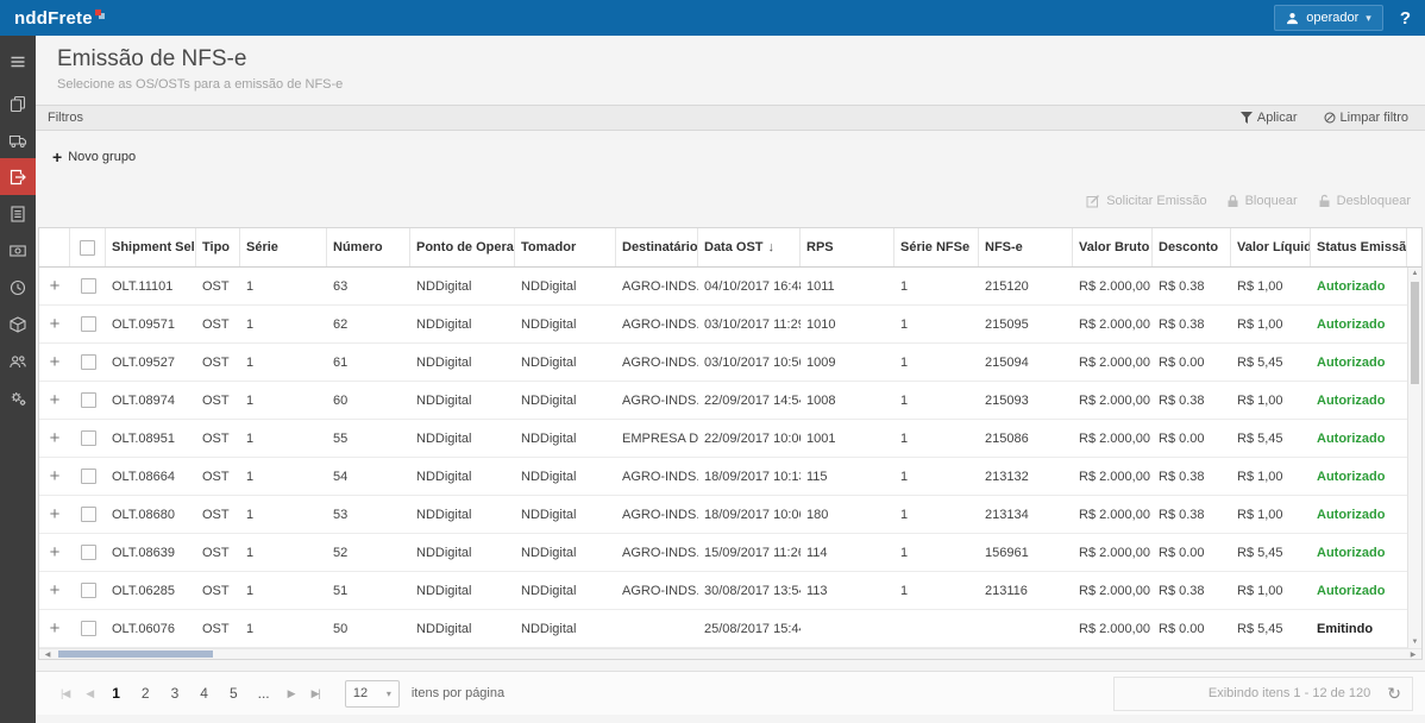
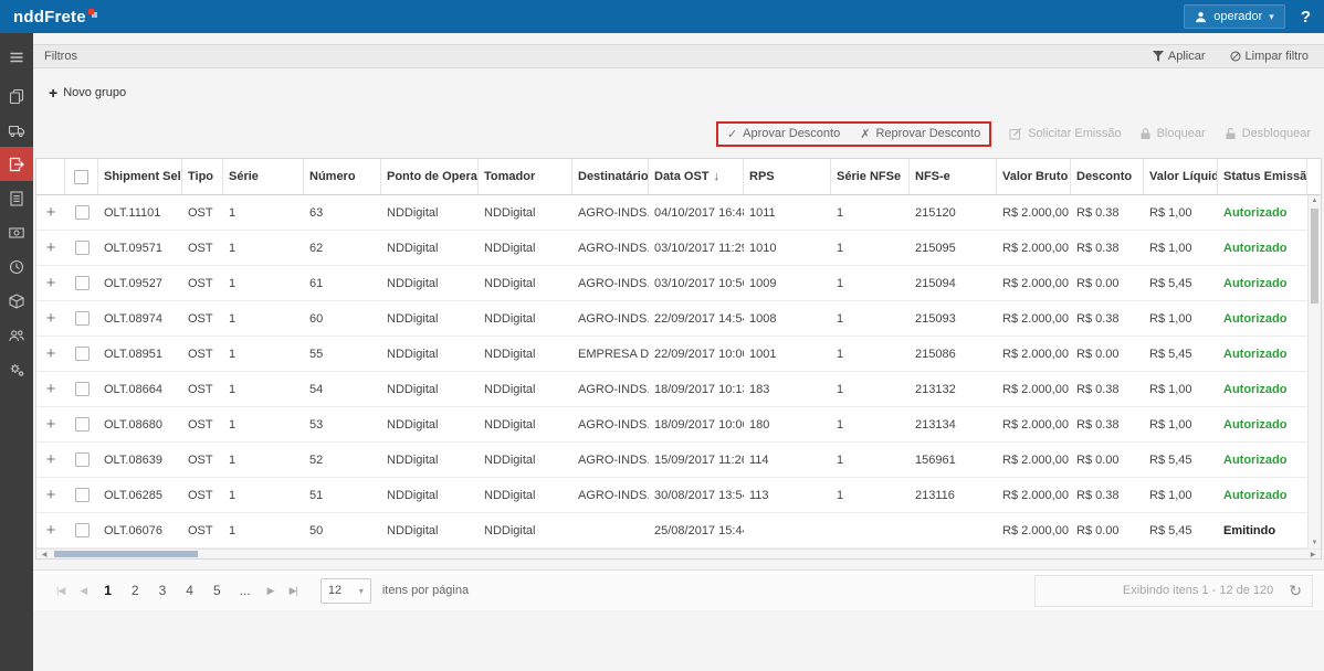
  nddFrete
  operador
  ▾
  ?
- Emissão de NFS-e
- Selecione as OS/OSTs para a emissão de NFS-e
  Filtros
  Aplicar
  Limpar filtro
  +
  Novo grupo
+ ✓
+ Aprovar Desconto
+ ✗
+ Reprovar Desconto
  Solicitar Emissão
  Bloquear
  Desbloquear
  Shipment Sel
  Tipo
  Série
  Número
  Ponto de Opera
  Tomador
  Destinatário
  Data OST
  ↓
  RPS
  Série NFSe
  NFS-e
  Valor Bruto
  Desconto
  Valor Líquid
  Status Emissã
  +
  OLT.11101
  OST
  1
  63
  NDDigital
  NDDigital
  AGRO-INDS.
  04/10/2017 16:4
  1011
  1
  215120
  R$ 2.000,00
  R$ 0.38
  R$ 1,00
  Autorizado
  +
  OLT.09571
  OST
  1
  62
  NDDigital
  NDDigital
  AGRO-INDS.
  03/10/2017 11:2
  1010
  1
  215095
  R$ 2.000,00
  R$ 0.38
  R$ 1,00
  Autorizado
  +
  OLT.09527
  OST
  1
  61
  NDDigital
  NDDigital
  AGRO-INDS.
  03/10/2017 10:5
  1009
  1
  215094
  R$ 2.000,00
  R$ 0.00
  R$ 5,45
  Autorizado
  +
  OLT.08974
  OST
  1
  60
  NDDigital
  NDDigital
  AGRO-INDS.
  22/09/2017 14:5
  1008
  1
  215093
  R$ 2.000,00
  R$ 0.38
  R$ 1,00
  Autorizado
  +
  OLT.08951
  OST
  1
  55
  NDDigital
  NDDigital
  EMPRESA D
  22/09/2017 10:0
  1001
  1
  215086
  R$ 2.000,00
  R$ 0.00
  R$ 5,45
  Autorizado
  +
  OLT.08664
  OST
  1
  54
  NDDigital
  NDDigital
  AGRO-INDS.
  18/09/2017 10:1
- 115
+ 183
  1
  213132
  R$ 2.000,00
  R$ 0.38
  R$ 1,00
  Autorizado
  +
  OLT.08680
  OST
  1
  53
  NDDigital
  NDDigital
  AGRO-INDS.
  18/09/2017 10:0
  180
  1
  213134
  R$ 2.000,00
  R$ 0.38
  R$ 1,00
  Autorizado
  +
  OLT.08639
  OST
  1
  52
  NDDigital
  NDDigital
  AGRO-INDS.
  15/09/2017 11:2
  114
  1
  156961
  R$ 2.000,00
  R$ 0.00
  R$ 5,45
  Autorizado
  +
  OLT.06285
  OST
  1
  51
  NDDigital
  NDDigital
  AGRO-INDS.
  30/08/2017 13:5
  113
  1
  213116
  R$ 2.000,00
  R$ 0.38
  R$ 1,00
  Autorizado
  +
  OLT.06076
  OST
  1
  50
  NDDigital
  NDDigital
  25/08/2017 15:4
  R$ 2.000,00
  R$ 0.00
  R$ 5,45
  Emitindo
  |◀
  ◀
  1
  2
  3
  4
  5
  ...
  ▶
  ▶|
  12
  ▾
  itens por página
  Exibindo itens 1 - 12 de 120
  ↻
